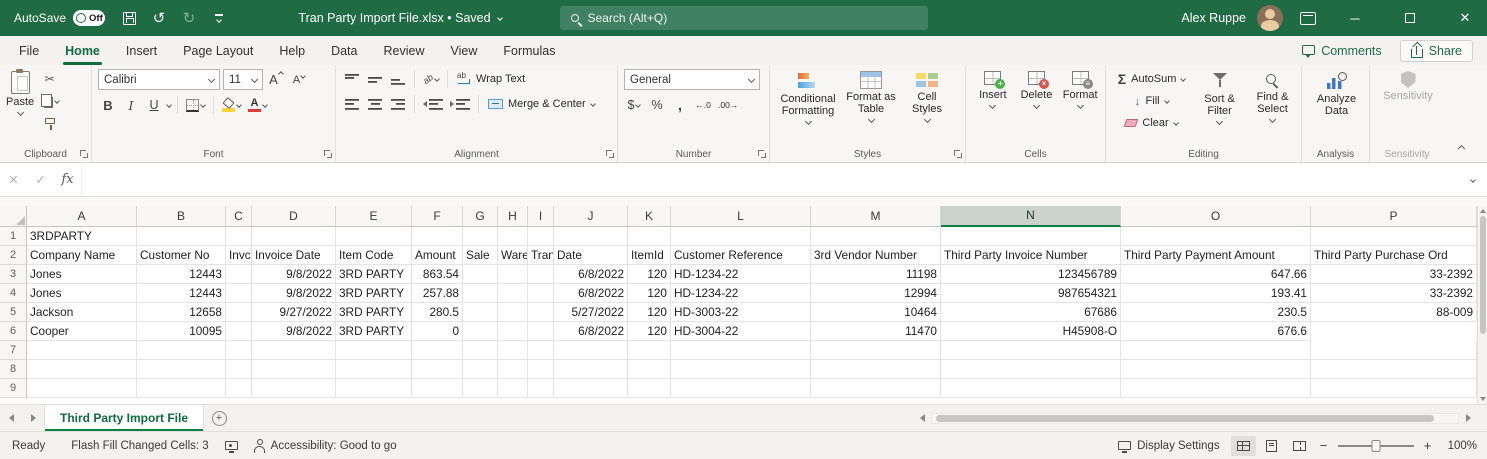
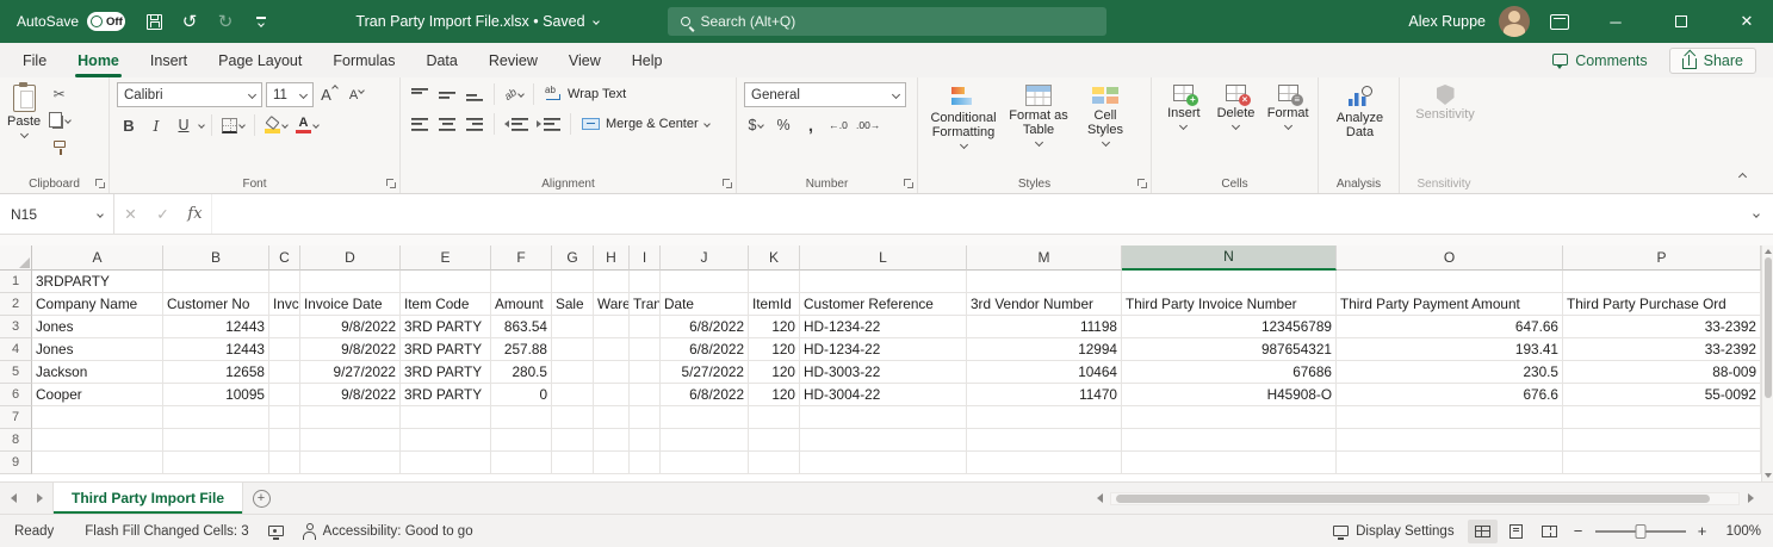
  AutoSave
  Off
  ↺
  ↻
  Tran Party Import File.xlsx • Saved
  Search (Alt+Q)
  Alex Ruppe
  ─
  ✕
  File
  Home
  Insert
  Page Layout
- Help
+ Formulas
  Data
  Review
  View
- Formulas
+ Help
  Comments
  Share
  Paste
  ✂
  Clipboard
  Calibri
  11
  A
  A
  B
  I
  U
  A
  Font
  Wrap Text
  Merge & Center
  Alignment
  General
  $
  %
  ,
  ←.0
  .00→
  Number
  Conditional Formatting
  Format as Table
  Cell Styles
  Styles
  +
  Insert
  ×
  Delete
  ≡
  Format
  Cells
- Σ
- AutoSum
- ↓
- Fill
- Clear
- Sort & Filter
- Find & Select
- Editing
  Analyze Data
  Analysis
  Sensitivity
  Sensitivity
+ N15
  ✕
  ✓
  fx
  A
  B
  C
  D
  E
  F
  G
  H
  I
  J
  K
  L
  M
  N
  O
  P
  1
  3RDPARTY
  2
  Company Name
  Customer No
  Invc
  Invoice Date
  Item Code
  Amount
  Sale
  Ware
  Tran
  Date
  ItemId
  Customer Reference
  3rd Vendor Number
  Third Party Invoice Number
  Third Party Payment Amount
  Third Party Purchase Ord
  3
  Jones
  12443
  9/8/2022
  3RD PARTY
  863.54
  6/8/2022
  120
  HD-1234-22
  11198
  123456789
  647.66
  33-2392
  4
  Jones
  12443
  9/8/2022
  3RD PARTY
  257.88
  6/8/2022
  120
  HD-1234-22
  12994
  987654321
  193.41
  33-2392
  5
  Jackson
  12658
  9/27/2022
  3RD PARTY
  280.5
  5/27/2022
  120
  HD-3003-22
  10464
  67686
  230.5
  88-009
  6
  Cooper
  10095
  9/8/2022
  3RD PARTY
  0
  6/8/2022
  120
  HD-3004-22
  11470
  H45908-O
  676.6
+ 55-0092
  7
  8
  9
  Third Party Import File
  +
  Ready
  Flash Fill Changed Cells: 3
  Accessibility: Good to go
  Display Settings
  −
  +
  100%
